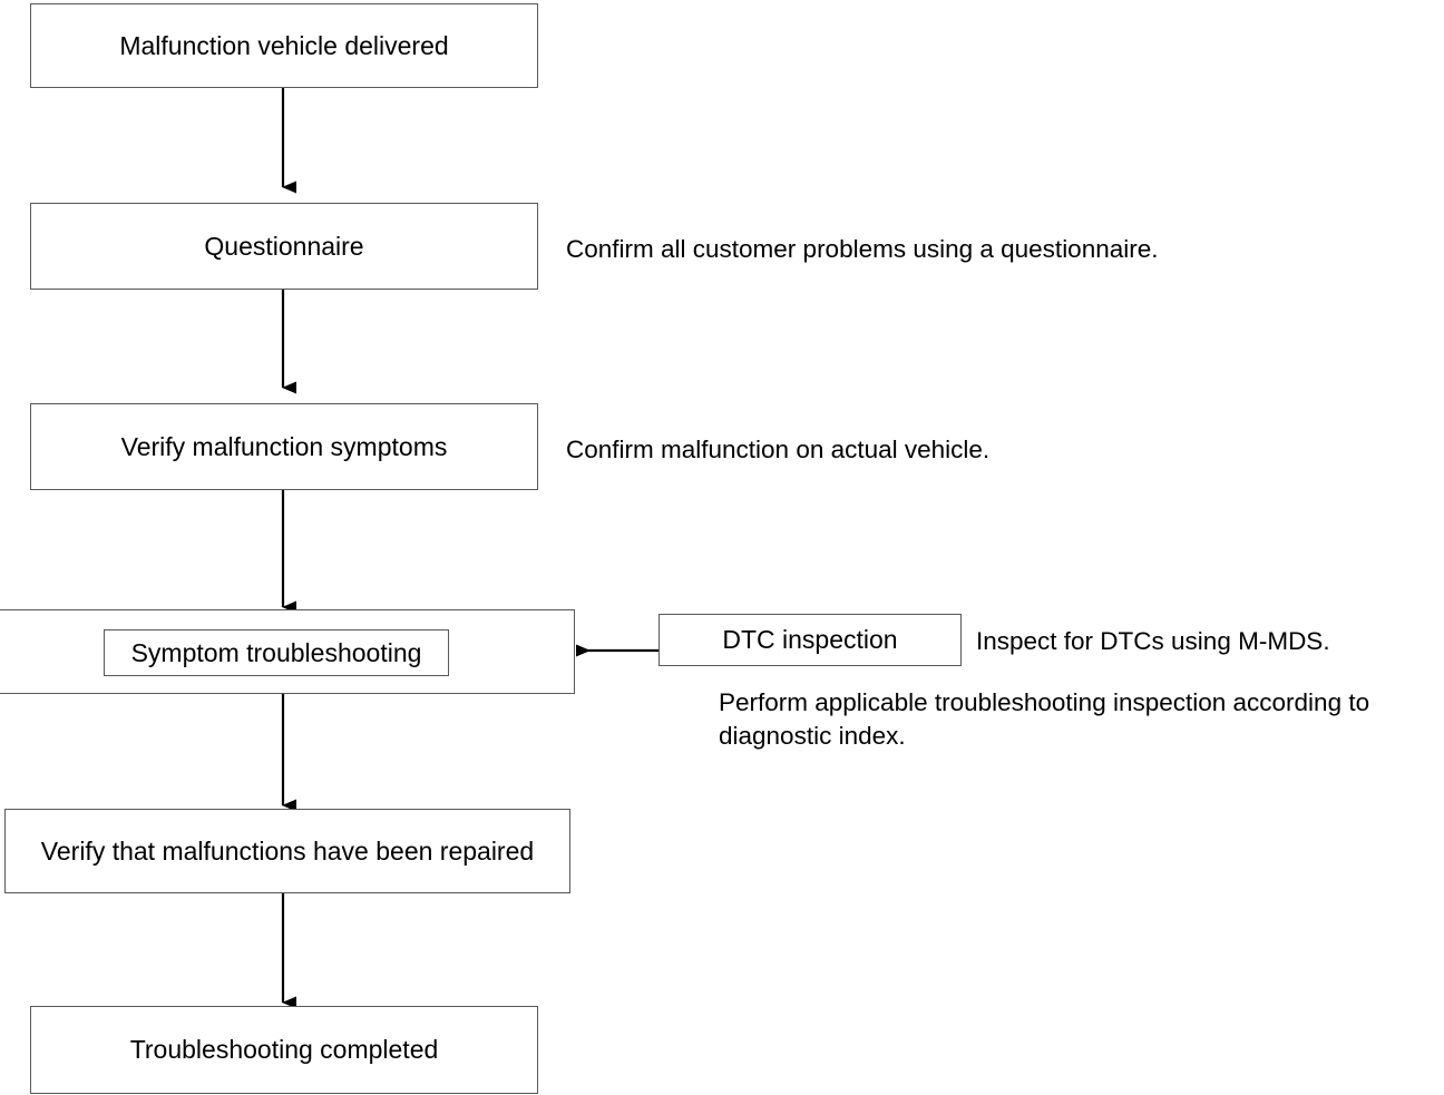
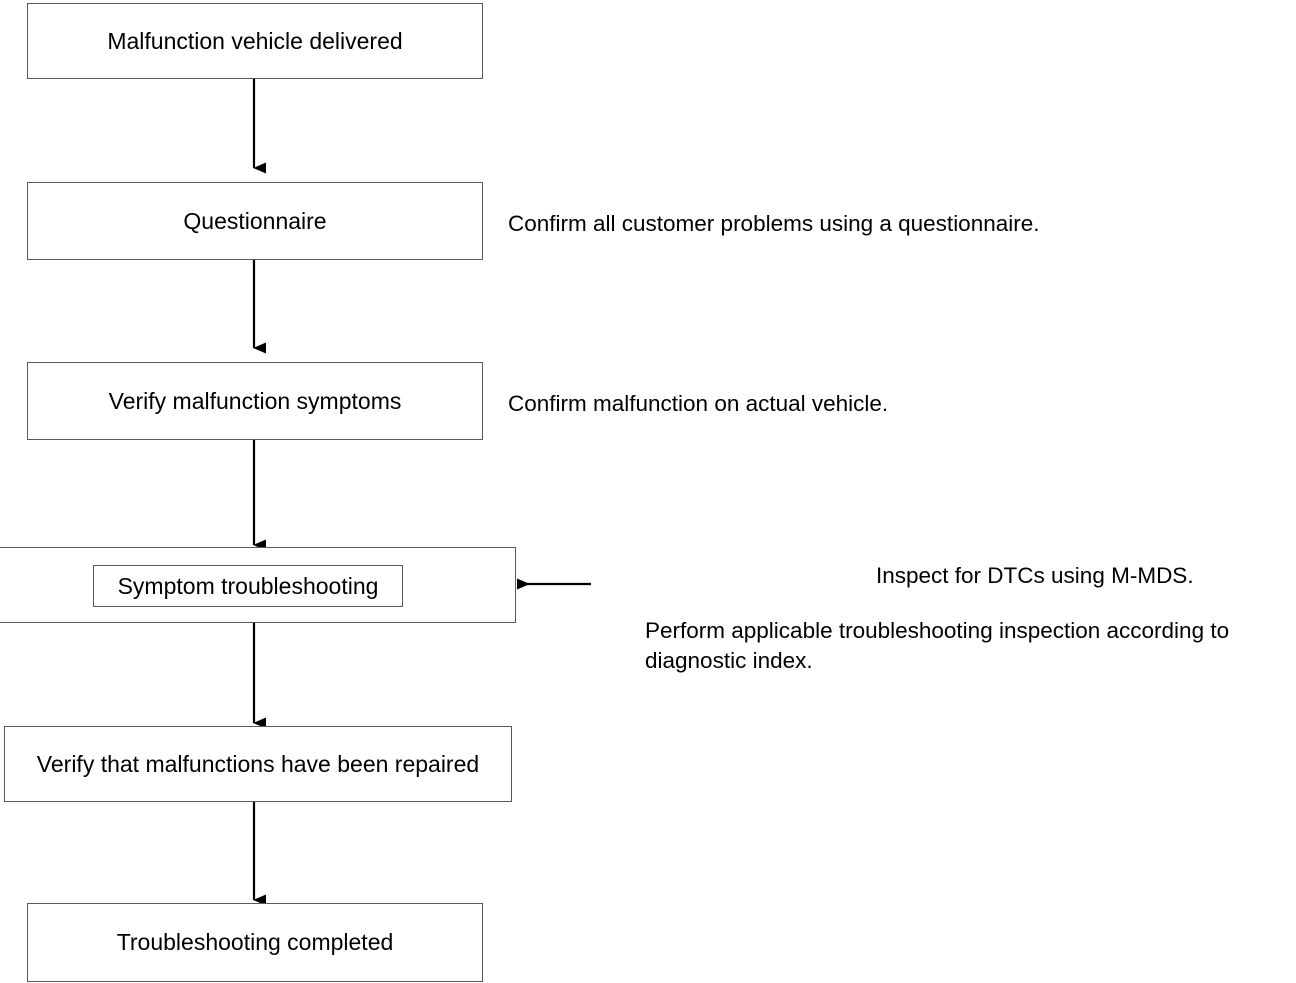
  Malfunction vehicle delivered
  Questionnaire
  Verify malfunction symptoms
  Symptom troubleshooting
  Verify that malfunctions have been repaired
  Troubleshooting completed
- DTC inspection
  Confirm all customer problems using a questionnaire.
  Confirm malfunction on actual vehicle.
  Inspect for DTCs using M-MDS.
  Perform applicable troubleshooting inspection according to
  diagnostic index.
